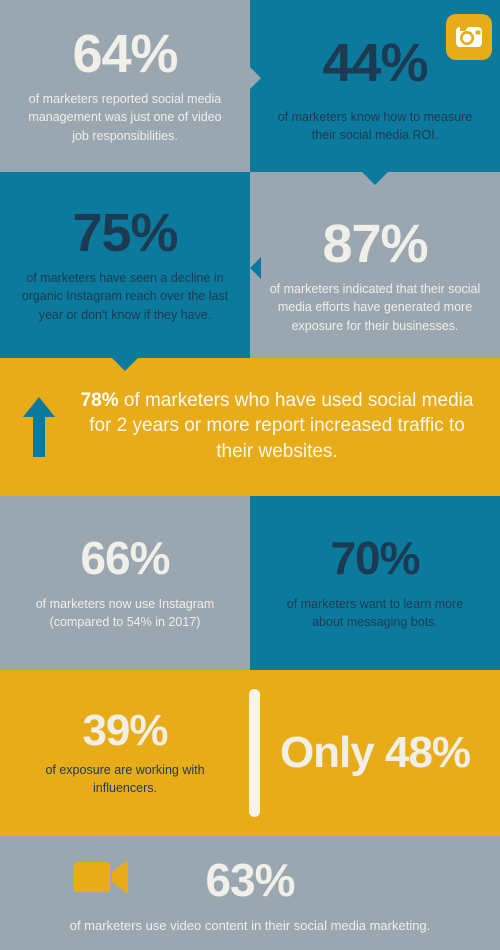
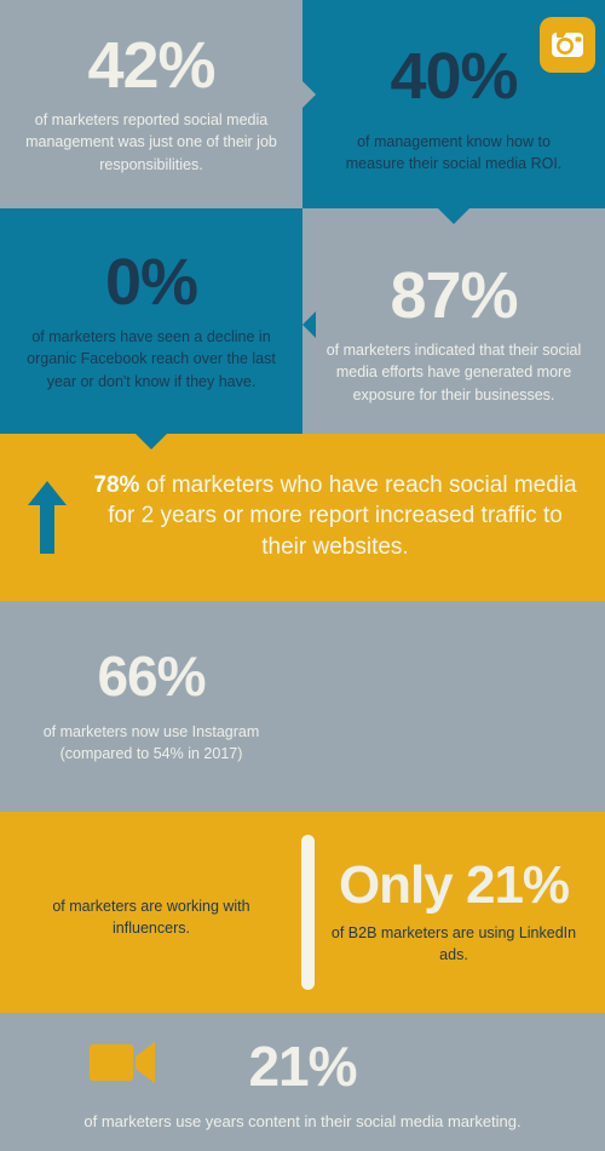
- 64%
+ 42%
- of marketers reported social media management was just one of video job responsibilities.
+ of marketers reported social media management was just one of their job responsibilities.
- 44%
+ 40%
- of marketers know how to measure their social media ROI.
+ of management know how to measure their social media ROI.
- 75%
+ 0%
- of marketers have seen a decline in organic Instagram reach over the last year or don't know if they have.
+ of marketers have seen a decline in organic Facebook reach over the last year or don't know if they have.
  87%
  of marketers indicated that their social media efforts have generated more exposure for their businesses.
- 78% of marketers who have used social media for 2 years or more report increased traffic to their websites.
+ 78% of marketers who have reach social media for 2 years or more report increased traffic to their websites.
  66%
  of marketers now use Instagram (compared to 54% in 2017)
- 70%
- of marketers want to learn more about messaging bots.
- 39%
- of exposure are working with influencers.
+ of marketers are working with influencers.
- Only 48%
+ Only 21%
+ of B2B marketers are using LinkedIn ads.
- 63%
+ 21%
- of marketers use video content in their social media marketing.
+ of marketers use years content in their social media marketing.
